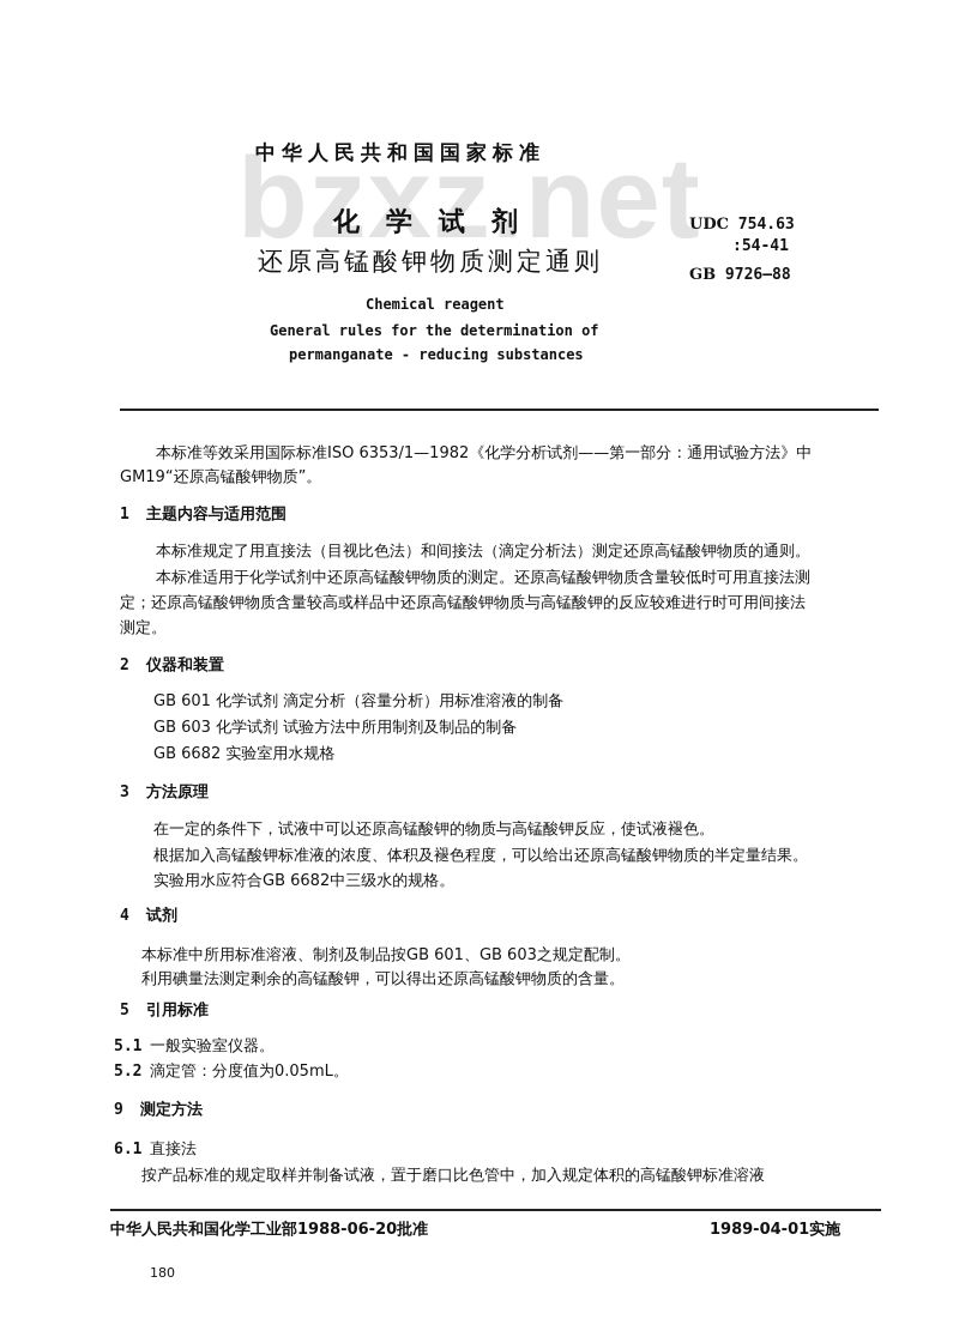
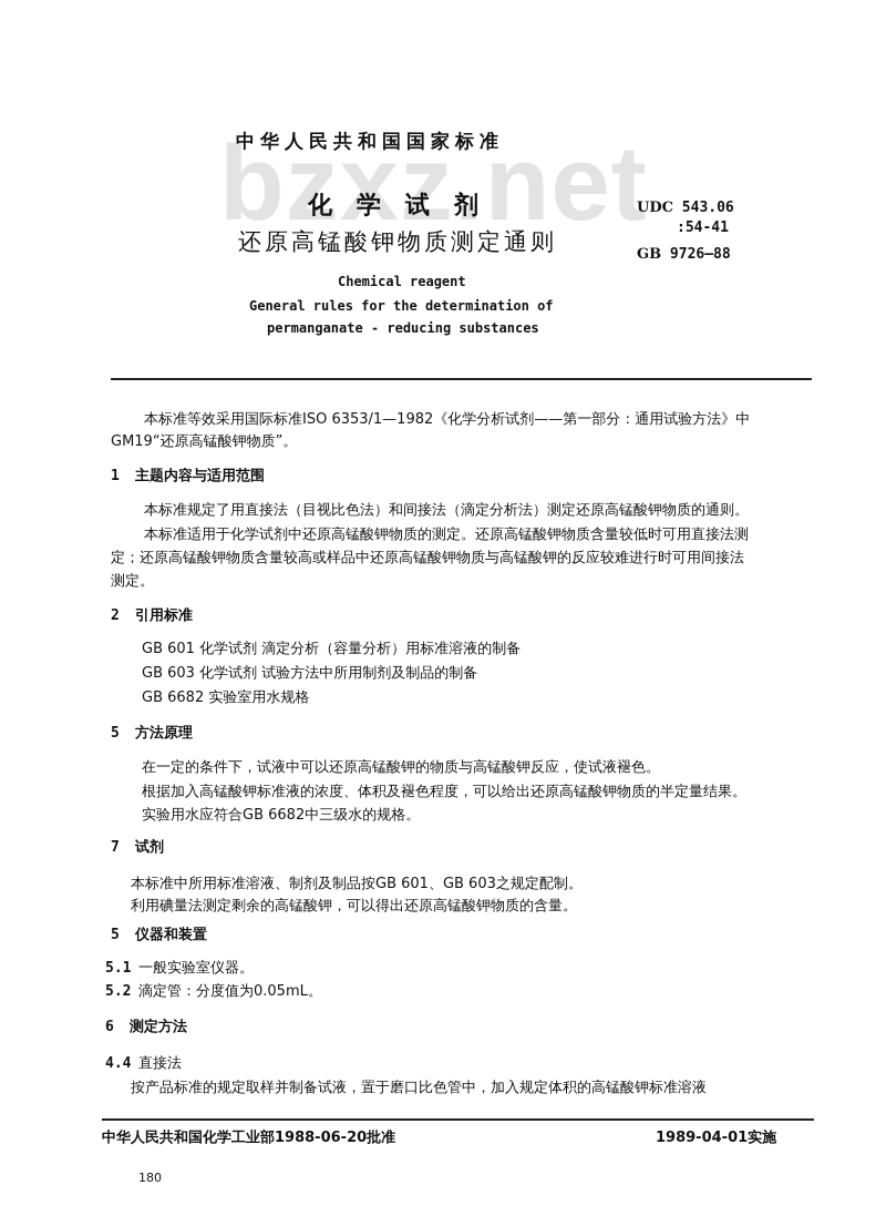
  bzxz.net
  中华人民共和国国家标准
  化学试剂
  还原高锰酸钾物质测定通则
  Chemical reagent
  General rules for the determination of
  permanganate - reducing substances
- UDC 754.63
+ UDC 543.06
  :54-41
  GB 9726—88
  本标准等效采用国际标准ISO 6353/1—1982《化学分析试剂——第一部分：通用试验方法》中
  GM19“还原高锰酸钾物质”。
  1 主题内容与适用范围
  本标准规定了用直接法（目视比色法）和间接法（滴定分析法）测定还原高锰酸钾物质的通则。
  本标准适用于化学试剂中还原高锰酸钾物质的测定。还原高锰酸钾物质含量较低时可用直接法测
  定；还原高锰酸钾物质含量较高或样品中还原高锰酸钾物质与高锰酸钾的反应较难进行时可用间接法
  测定。
- 2 仪器和装置
+ 2 引用标准
  GB 601 化学试剂 滴定分析（容量分析）用标准溶液的制备
  GB 603 化学试剂 试验方法中所用制剂及制品的制备
  GB 6682 实验室用水规格
- 3 方法原理
+ 5 方法原理
  在一定的条件下，试液中可以还原高锰酸钾的物质与高锰酸钾反应，使试液褪色。
  根据加入高锰酸钾标准液的浓度、体积及褪色程度，可以给出还原高锰酸钾物质的半定量结果。
  实验用水应符合GB 6682中三级水的规格。
- 4 试剂
+ 7 试剂
  本标准中所用标准溶液、制剂及制品按GB 601、GB 603之规定配制。
  利用碘量法测定剩余的高锰酸钾，可以得出还原高锰酸钾物质的含量。
- 5 引用标准
+ 5 仪器和装置
  5.1 一般实验室仪器。
  5.2 滴定管：分度值为0.05mL。
- 9 测定方法
+ 6 测定方法
- 6.1 直接法
+ 4.4 直接法
  按产品标准的规定取样并制备试液，置于磨口比色管中，加入规定体积的高锰酸钾标准溶液
  中华人民共和国化学工业部1988-06-20批准
  1989-04-01实施
  180
